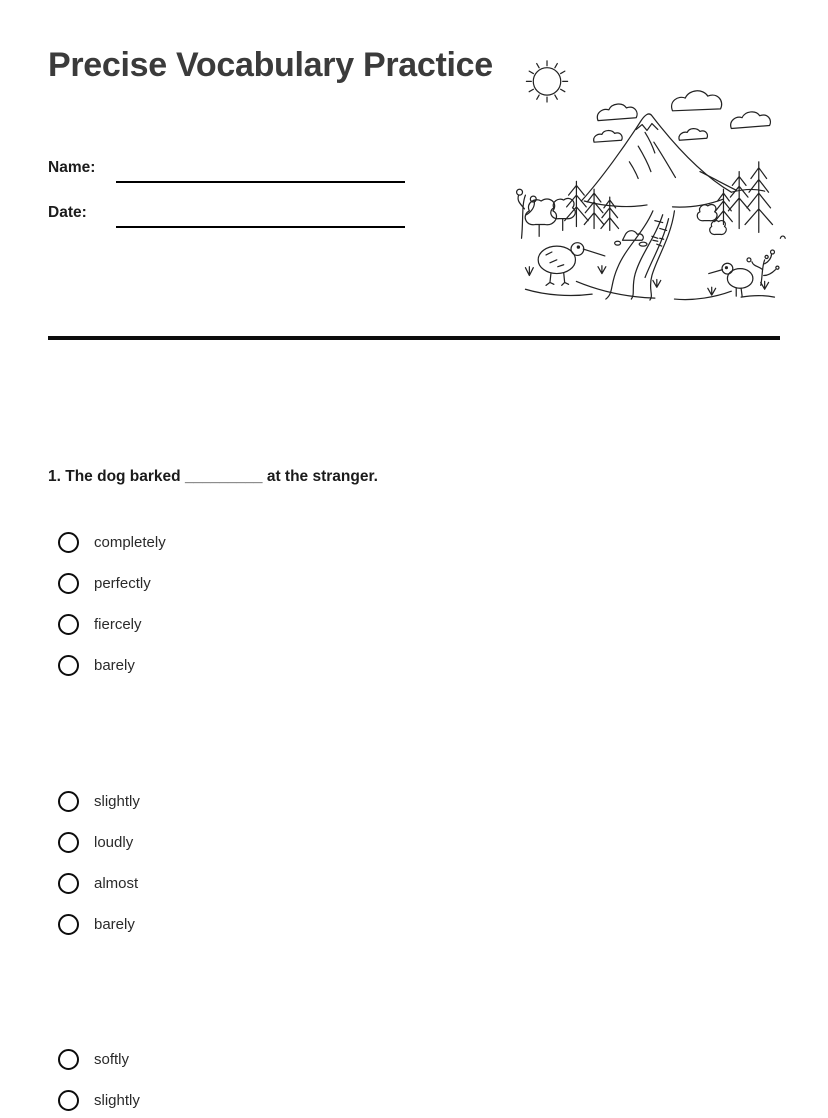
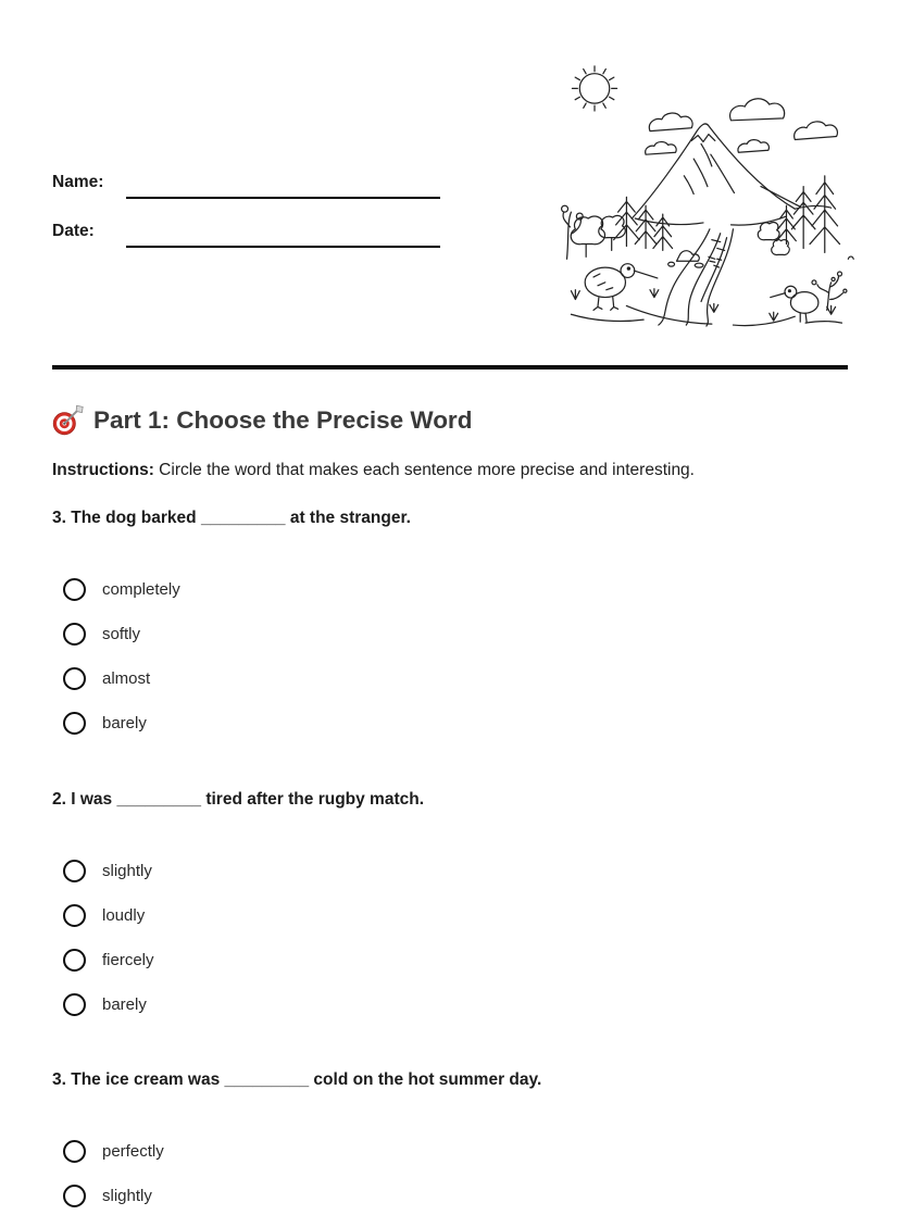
- Precise Vocabulary Practice
  Name:
  Date:
+ Part 1: Choose the Precise Word
+ Instructions: Circle the word that makes each sentence more precise and interesting.
- 1. The dog barked _________ at the stranger.
+ 3. The dog barked _________ at the stranger.
  completely
- perfectly
+ softly
- fiercely
+ almost
  barely
+ 2. I was _________ tired after the rugby match.
  slightly
  loudly
- almost
+ fiercely
  barely
+ 3. The ice cream was _________ cold on the hot summer day.
- softly
+ perfectly
  slightly
